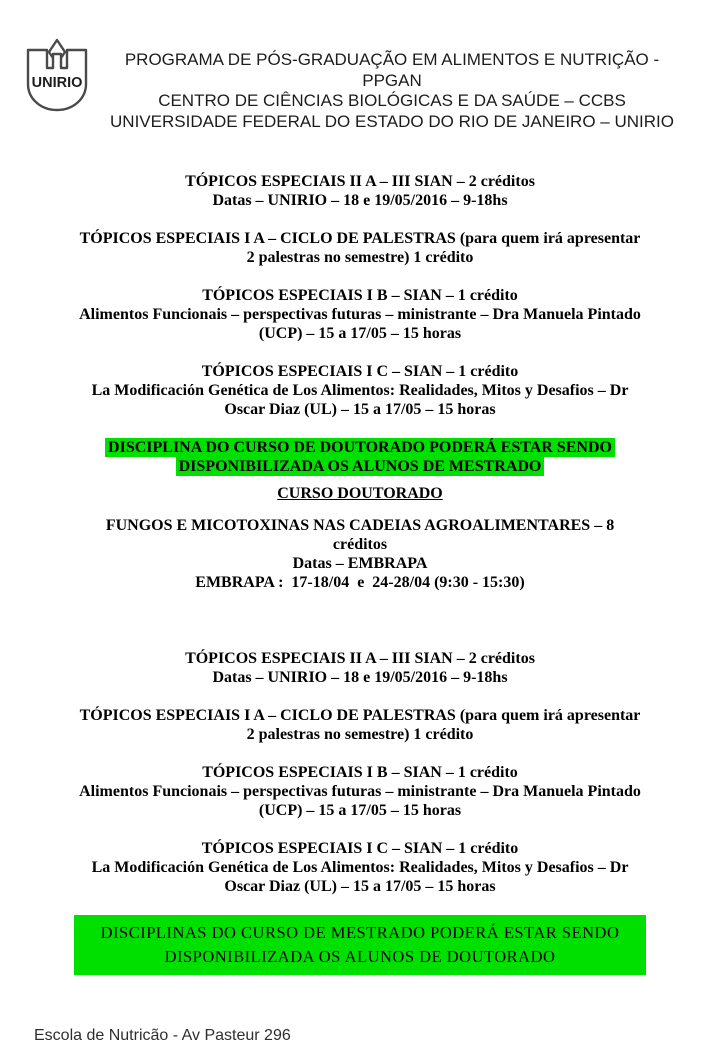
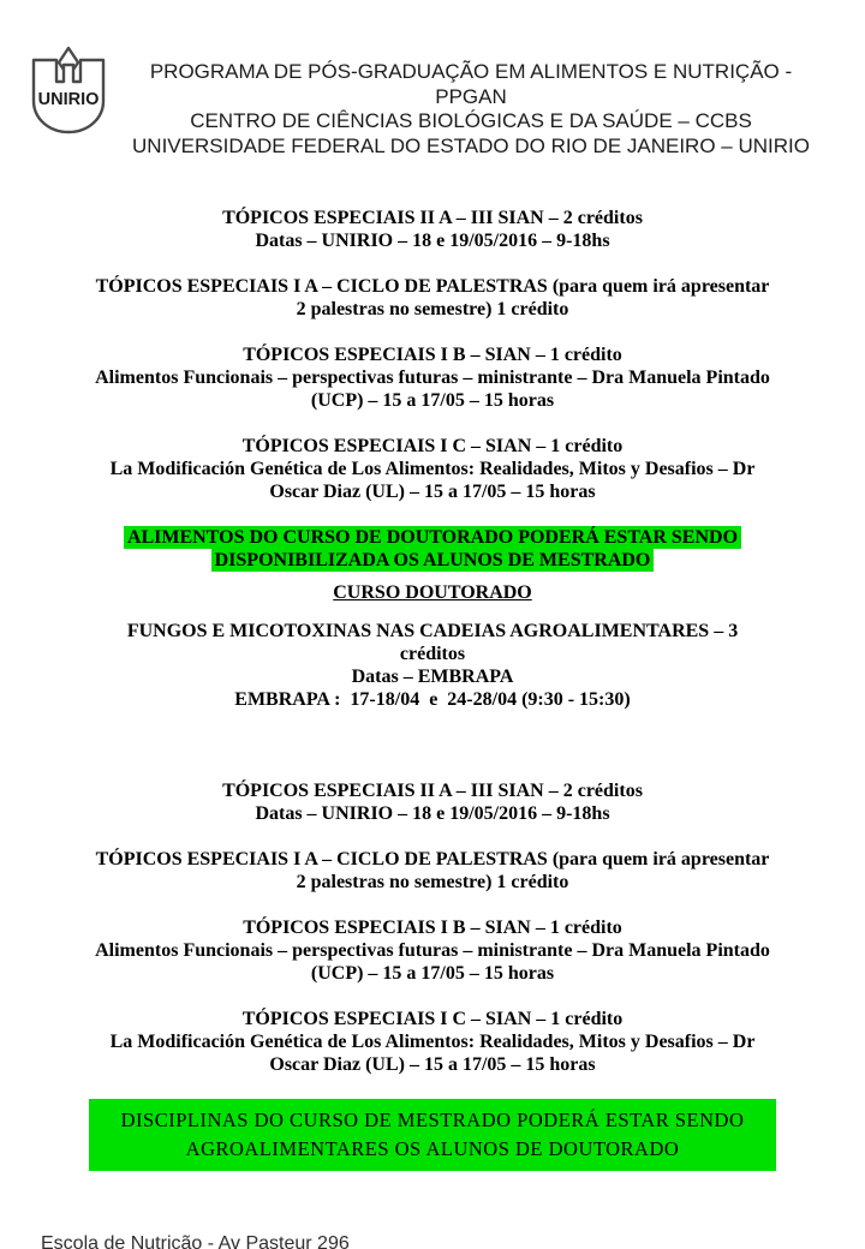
  UNIRIO
  PROGRAMA DE PÓS-GRADUAÇÃO EM ALIMENTOS E NUTRIÇÃO - PPGAN
  CENTRO DE CIÊNCIAS BIOLÓGICAS E DA SAÚDE – CCBS
  UNIVERSIDADE FEDERAL DO ESTADO DO RIO DE JANEIRO – UNIRIO
  TÓPICOS ESPECIAIS II A – III SIAN – 2 créditos
  Datas – UNIRIO – 18 e 19/05/2016 – 9-18hs
  TÓPICOS ESPECIAIS I A – CICLO DE PALESTRAS (para quem irá apresentar
  2 palestras no semestre) 1 crédito
  TÓPICOS ESPECIAIS I B – SIAN – 1 crédito
  Alimentos Funcionais – perspectivas futuras – ministrante – Dra Manuela Pintado
  (UCP) – 15 a 17/05 – 15 horas
  TÓPICOS ESPECIAIS I C – SIAN – 1 crédito
  La Modificación Genética de Los Alimentos: Realidades, Mitos y Desafios – Dr
  Oscar Diaz (UL) – 15 a 17/05 – 15 horas
- DISCIPLINA DO CURSO DE DOUTORADO PODERÁ ESTAR SENDO
+ ALIMENTOS DO CURSO DE DOUTORADO PODERÁ ESTAR SENDO
  DISPONIBILIZADA OS ALUNOS DE MESTRADO
  CURSO DOUTORADO
- FUNGOS E MICOTOXINAS NAS CADEIAS AGROALIMENTARES – 8
+ FUNGOS E MICOTOXINAS NAS CADEIAS AGROALIMENTARES – 3
  créditos
  Datas – EMBRAPA
  EMBRAPA : 17-18/04 e 24-28/04 (9:30 - 15:30)
  TÓPICOS ESPECIAIS II A – III SIAN – 2 créditos
  Datas – UNIRIO – 18 e 19/05/2016 – 9-18hs
  TÓPICOS ESPECIAIS I A – CICLO DE PALESTRAS (para quem irá apresentar
  2 palestras no semestre) 1 crédito
  TÓPICOS ESPECIAIS I B – SIAN – 1 crédito
  Alimentos Funcionais – perspectivas futuras – ministrante – Dra Manuela Pintado
  (UCP) – 15 a 17/05 – 15 horas
  TÓPICOS ESPECIAIS I C – SIAN – 1 crédito
  La Modificación Genética de Los Alimentos: Realidades, Mitos y Desafios – Dr
  Oscar Diaz (UL) – 15 a 17/05 – 15 horas
  DISCIPLINAS DO CURSO DE MESTRADO PODERÁ ESTAR SENDO
- DISPONIBILIZADA OS ALUNOS DE DOUTORADO
+ AGROALIMENTARES OS ALUNOS DE DOUTORADO
  Escola de Nutrição - Av Pasteur 296
